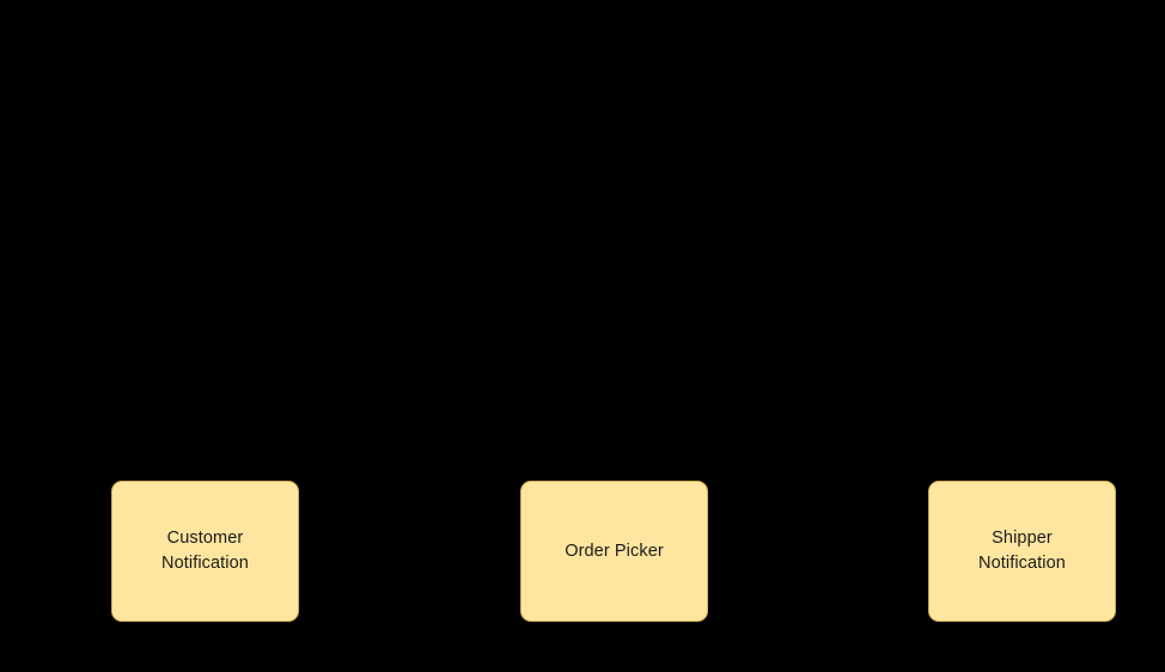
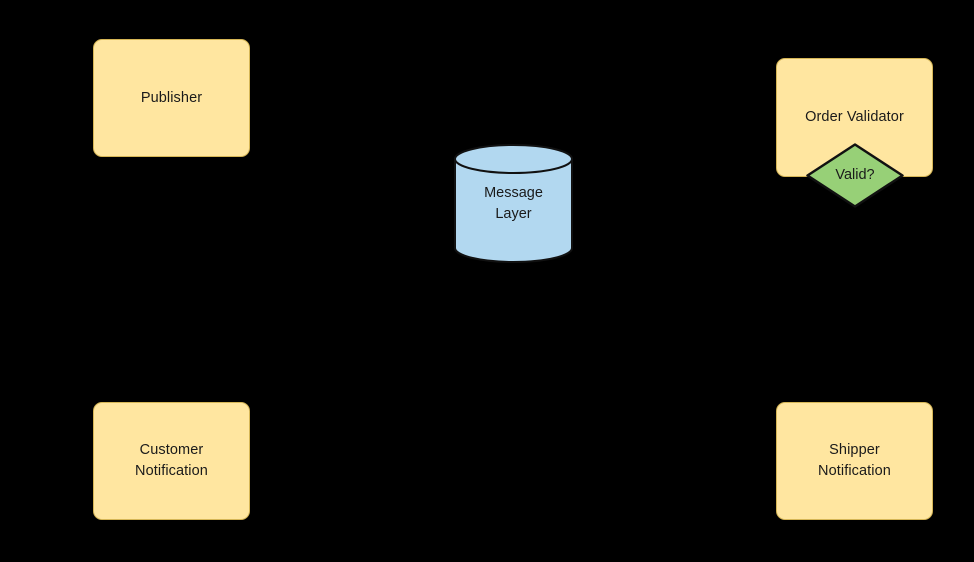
+ Publisher
+ Message
+ Layer
+ Order Validator
+ Valid?
  Customer
  Notification
- Order Picker
  Shipper
  Notification
